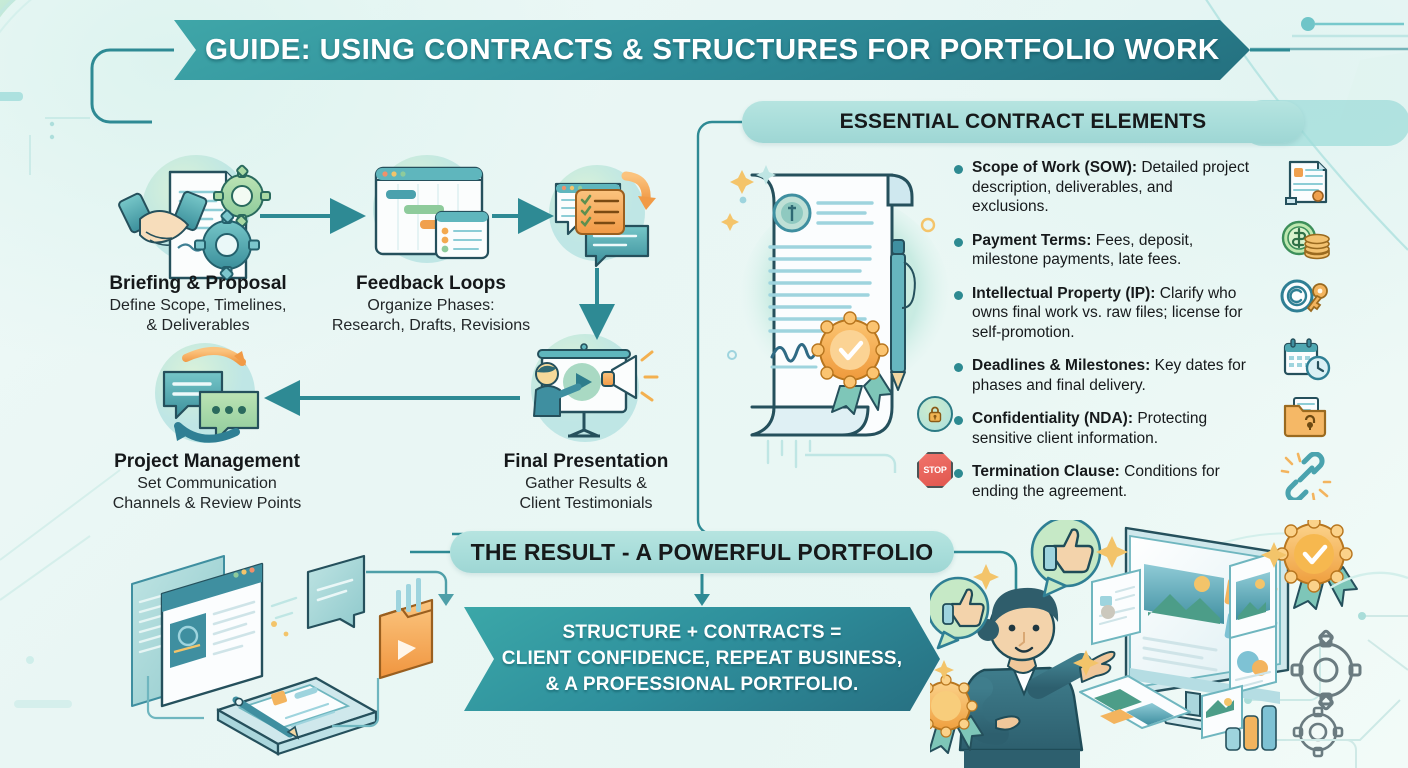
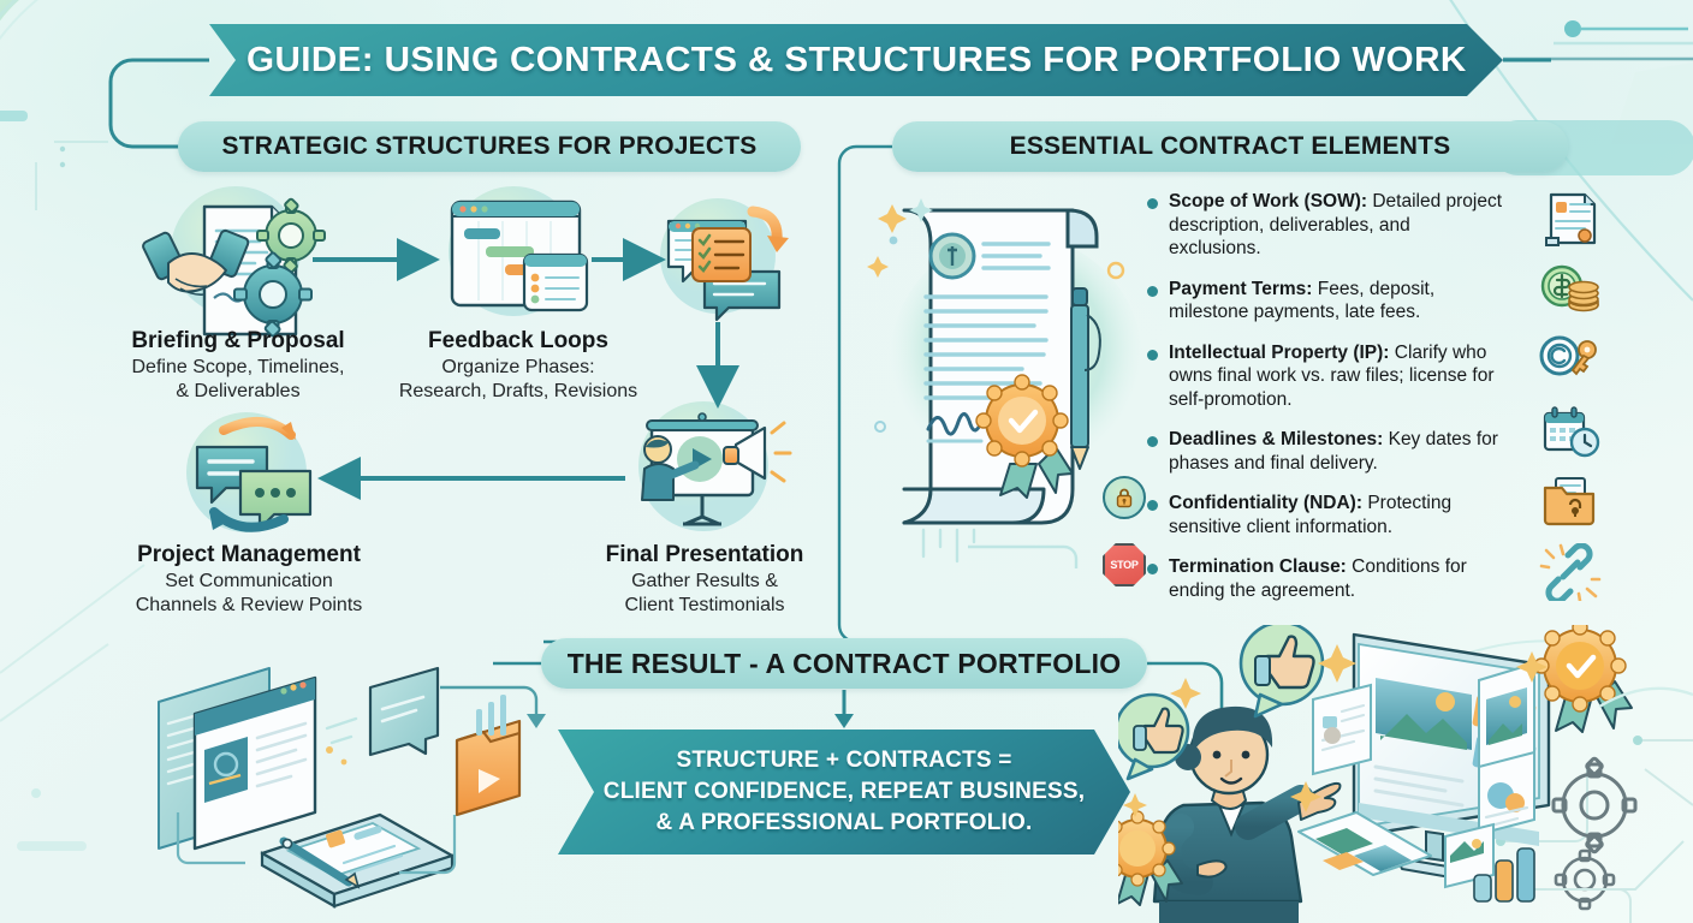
  GUIDE: USING CONTRACTS & STRUCTURES FOR PORTFOLIO WORK
+ STRATEGIC STRUCTURES FOR PROJECTS
  ESSENTIAL CONTRACT ELEMENTS
- THE RESULT - A POWERFUL PORTFOLIO
+ THE RESULT - A CONTRACT PORTFOLIO
  Briefing & Proposal
  Define Scope, Timelines,
  & Deliverables
  Feedback Loops
  Organize Phases:
  Research, Drafts, Revisions
  Final Presentation
  Gather Results &
  Client Testimonials
  Project Management
  Set Communication
  Channels & Review Points
  Scope of Work (SOW): Detailed project description, deliverables, and exclusions.
  Payment Terms: Fees, deposit, milestone payments, late fees.
  Intellectual Property (IP): Clarify who owns final work vs. raw files; license for self-promotion.
  Deadlines & Milestones: Key dates for phases and final delivery.
  Confidentiality (NDA): Protecting sensitive client information.
  Termination Clause: Conditions for ending the agreement.
  STOP
  STRUCTURE + CONTRACTS =
  CLIENT CONFIDENCE, REPEAT BUSINESS,
  & A PROFESSIONAL PORTFOLIO.
